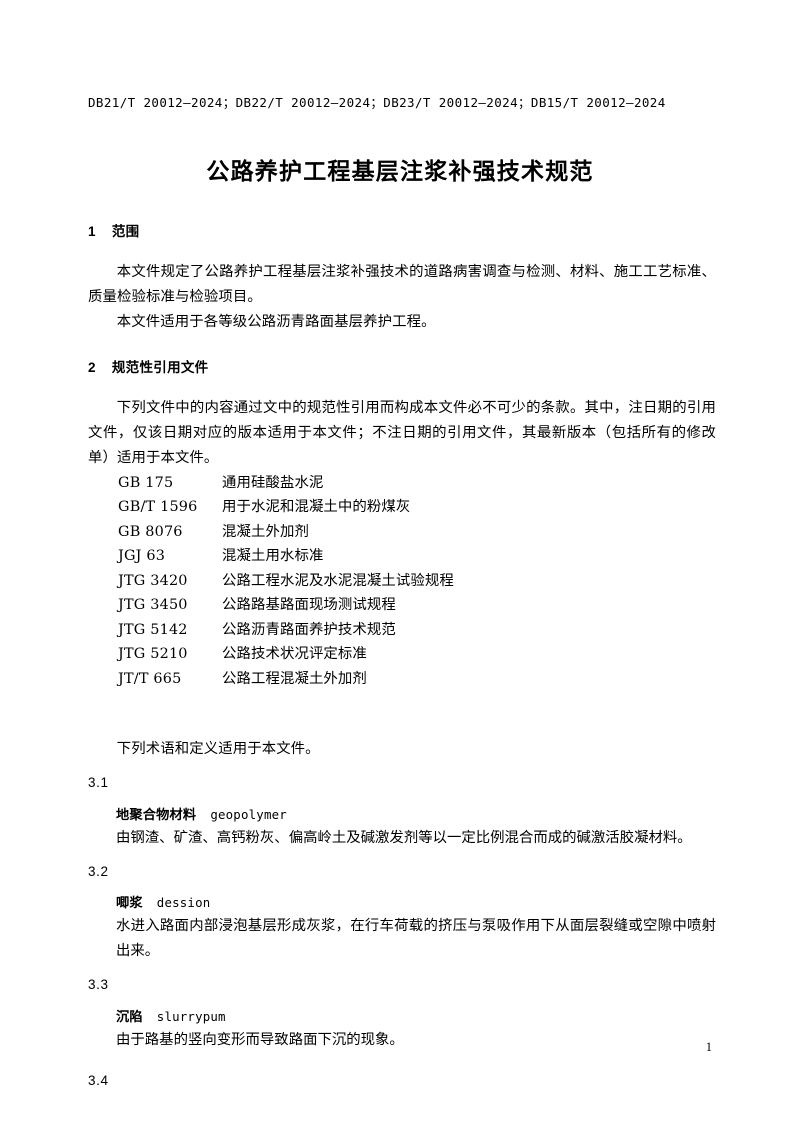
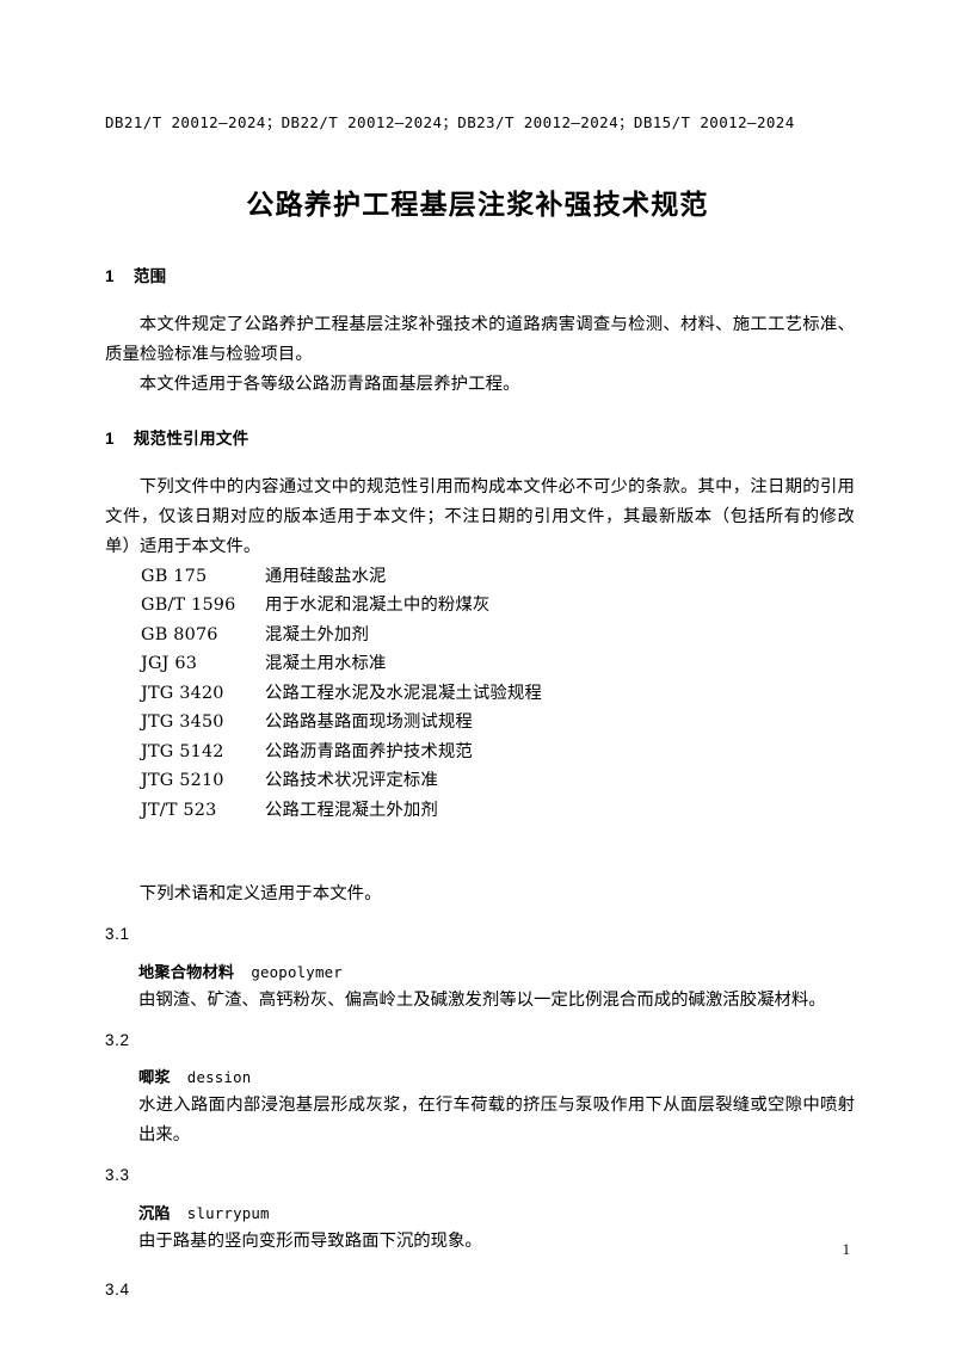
  DB21/T 20012—2024；DB22/T 20012—2024；DB23/T 20012—2024；DB15/T 20012—2024
  公路养护工程基层注浆补强技术规范
  1 范围
  本文件规定了公路养护工程基层注浆补强技术的道路病害调查与检测、材料、施工工艺标准、质量检验标准与检验项目。
  本文件适用于各等级公路沥青路面基层养护工程。
- 2 规范性引用文件
+ 1 规范性引用文件
  下列文件中的内容通过文中的规范性引用而构成本文件必不可少的条款。其中，注日期的引用文件，仅该日期对应的版本适用于本文件；不注日期的引用文件，其最新版本（包括所有的修改单）适用于本文件。
  GB 175
  通用硅酸盐水泥
  GB/T 1596
  用于水泥和混凝土中的粉煤灰
  GB 8076
  混凝土外加剂
  JGJ 63
  混凝土用水标准
  JTG 3420
  公路工程水泥及水泥混凝土试验规程
  JTG 3450
  公路路基路面现场测试规程
  JTG 5142
  公路沥青路面养护技术规范
  JTG 5210
  公路技术状况评定标准
- JT/T 665
+ JT/T 523
  公路工程混凝土外加剂
  下列术语和定义适用于本文件。
  3.1
  地聚合物材料 geopolymer
  由钢渣、矿渣、高钙粉灰、偏高岭土及碱激发剂等以一定比例混合而成的碱激活胶凝材料。
  3.2
  唧浆 dession
  水进入路面内部浸泡基层形成灰浆，在行车荷载的挤压与泵吸作用下从面层裂缝或空隙中喷射出来。
  3.3
  沉陷 slurrypum
  由于路基的竖向变形而导致路面下沉的现象。
  3.4
  1
